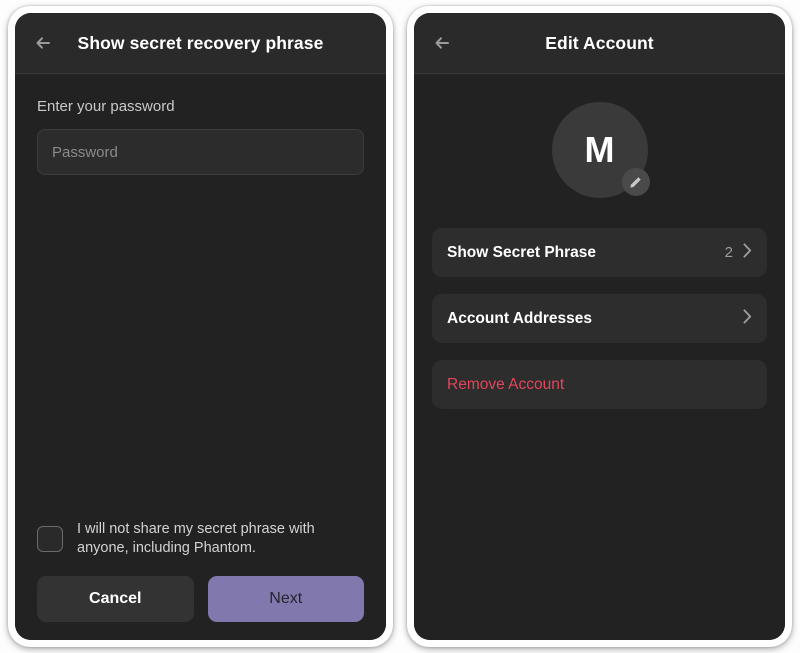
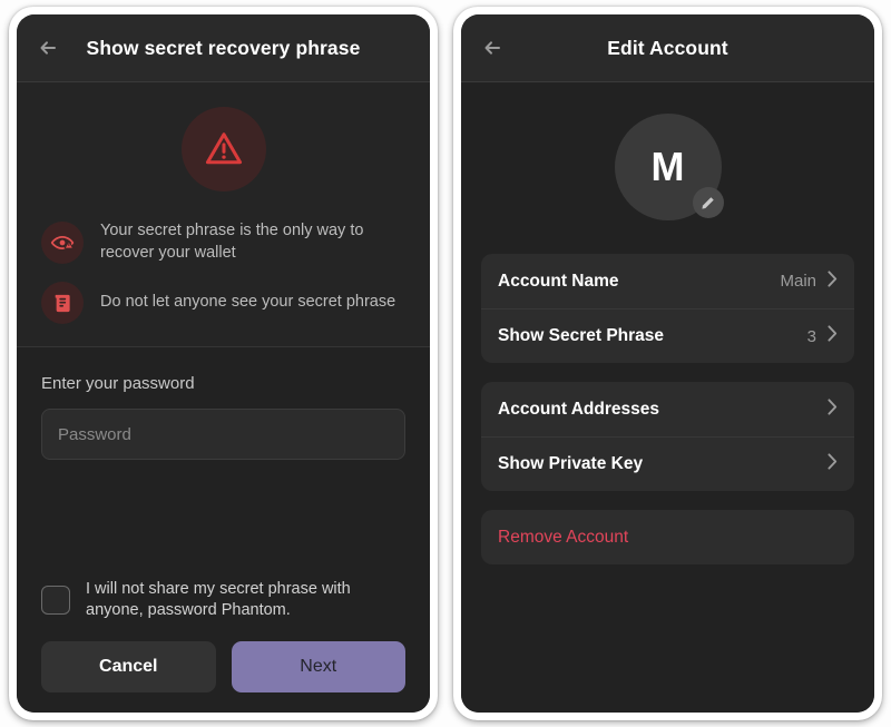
  Show secret recovery phrase
+ Your secret phrase is the only way to recover your wallet
+ Do not let anyone see your secret phrase
  Enter your password
  Password
- I will not share my secret phrase with anyone, including Phantom.
+ I will not share my secret phrase with anyone, password Phantom.
  Cancel
  Next
  Edit Account
  M
+ Account Name
+ Main
  Show Secret Phrase
- 2
+ 3
  Account Addresses
+ Show Private Key
  Remove Account
